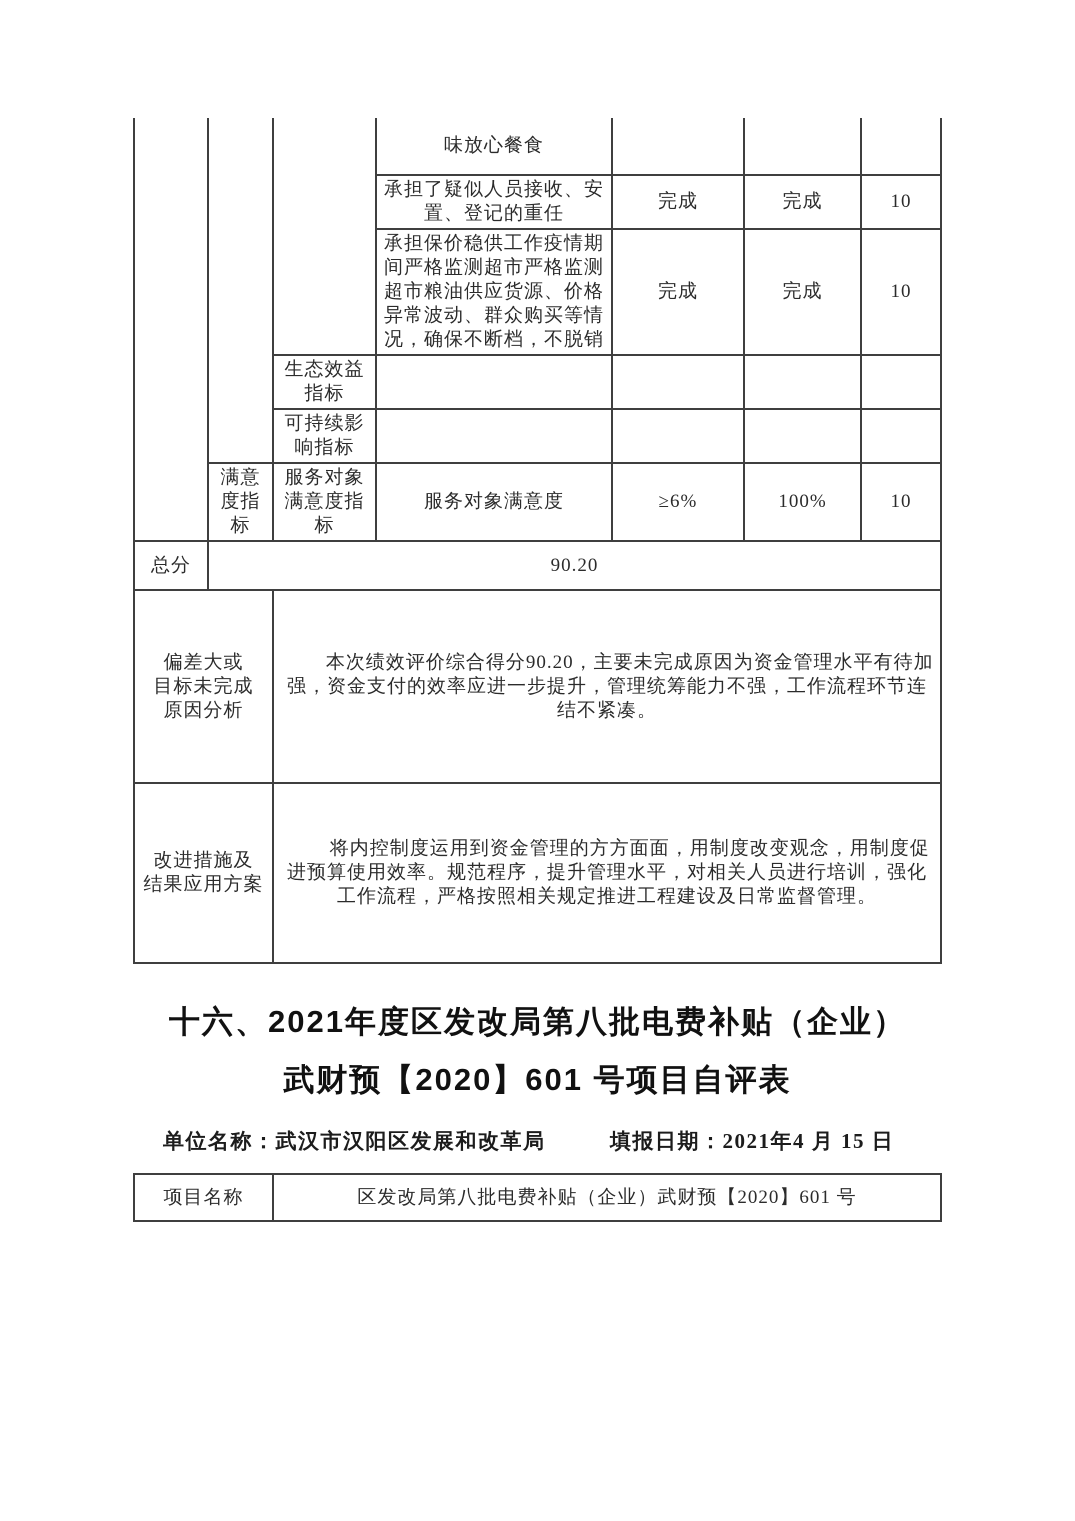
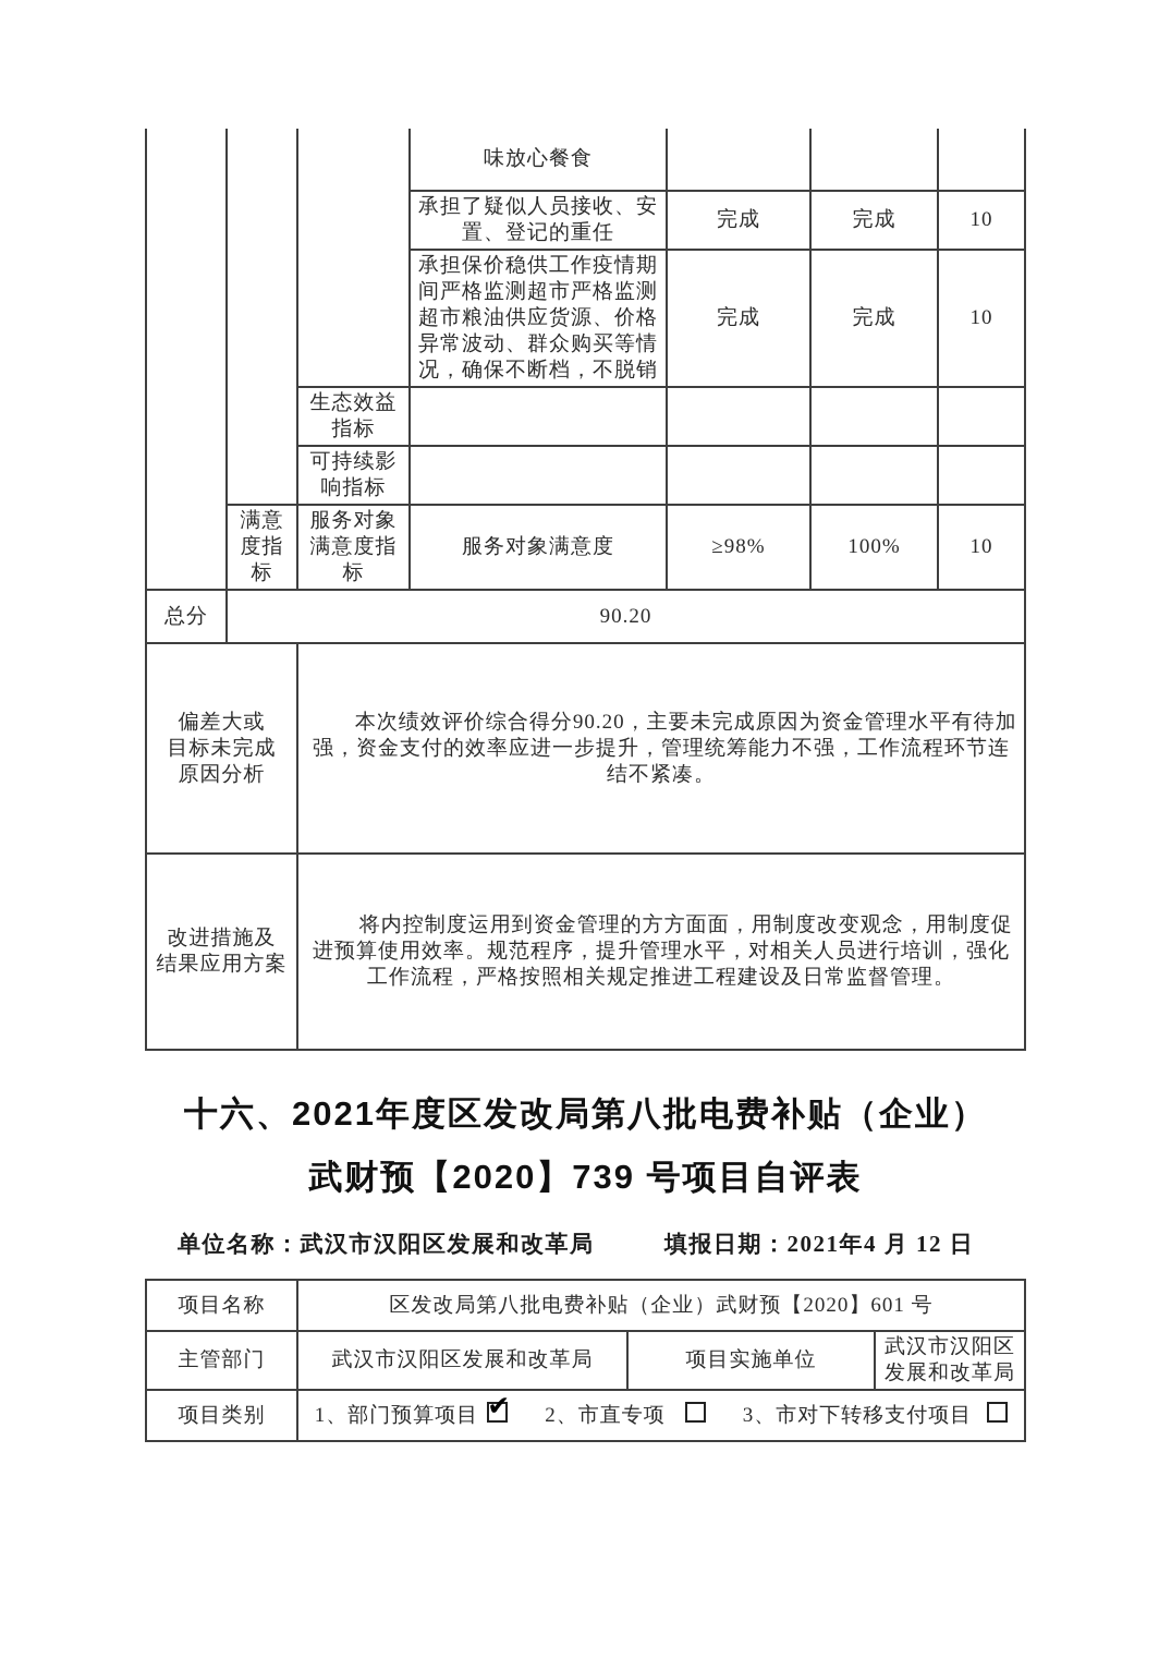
  			味放心餐食
  承担了疑似人员接收、安 置、登记的重任	完成	完成	10
  承担保价稳供工作疫情期 间严格监测超市严格监测 超市粮油供应货源、价格 异常波动、群众购买等情 况，确保不断档，不脱销	完成	完成	10
  生态效益 指标
  可持续影 响指标
- 满意 度指 标	服务对象 满意度指 标	服务对象满意度	≥6%	100%	10
+ 满意 度指 标	服务对象 满意度指 标	服务对象满意度	≥98%	100%	10
  总分	90.20
  偏差大或 目标未完成 原因分析	本次绩效评价综合得分90.20，主要未完成原因为资金管理水平有待加强，资金支付的效率应进一步提升，管理统筹能力不强，工作流程环节连结不紧凑。
  改进措施及 结果应用方案	将内控制度运用到资金管理的方方面面，用制度改变观念，用制度促进预算使用效率。规范程序，提升管理水平，对相关人员进行培训，强化工作流程，严格按照相关规定推进工程建设及日常监督管理。
  十六、2021年度区发改局第八批电费补贴（企业）
- 武财预【2020】601 号项目自评表
+ 武财预【2020】739 号项目自评表
  单位名称：武汉市汉阳区发展和改革局
- 填报日期：2021年4 月 15 日
+ 填报日期：2021年4 月 12 日
  项目名称	区发改局第八批电费补贴（企业）武财预【2020】601 号
+ 主管部门	武汉市汉阳区发展和改革局	项目实施单位	武汉市汉阳区 发展和改革局
+ 项目类别	1、部门预算项目 ✔ 2、市直专项 3、市对下转移支付项目
